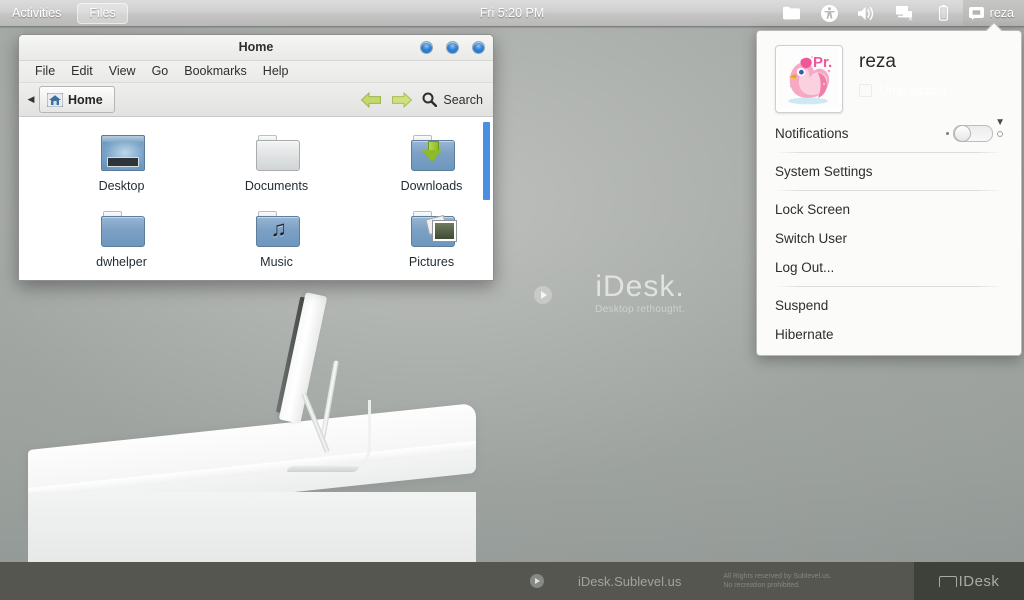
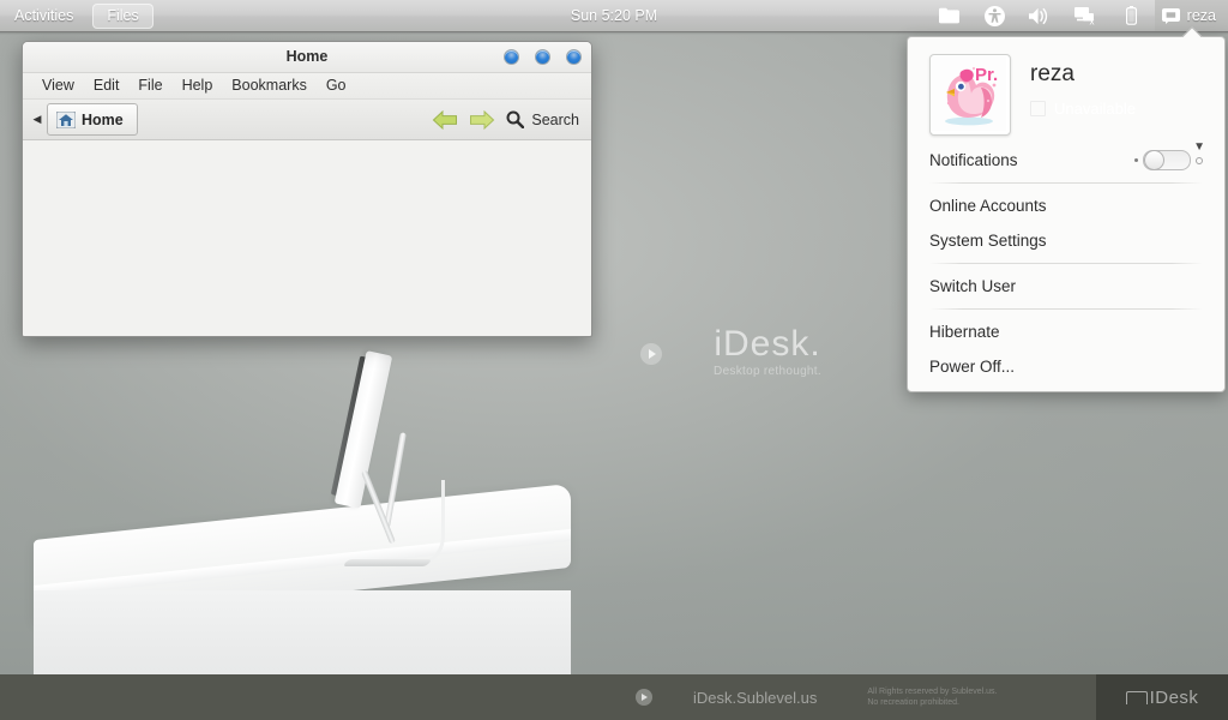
  iDesk.
  Desktop rethought.
  iDesk.Sublevel.us
  IDesk
  Activities
  Files
- Fri 5:20 PM
+ Sun 5:20 PM
  x
  reza
  Pr.
  reza
  ▼
  Notifications
+ Online Accounts
  System Settings
- Lock Screen
  Switch User
- Log Out...
- Suspend
  Hibernate
+ Power Off...
  Home
- File
+ View
  Edit
- View
+ File
- Go
+ Help
  Bookmarks
- Help
+ Go
  ◀
  Home
  Search
- Desktop
- Documents
- Downloads
- dwhelper
- ♫
- Music
- Pictures
